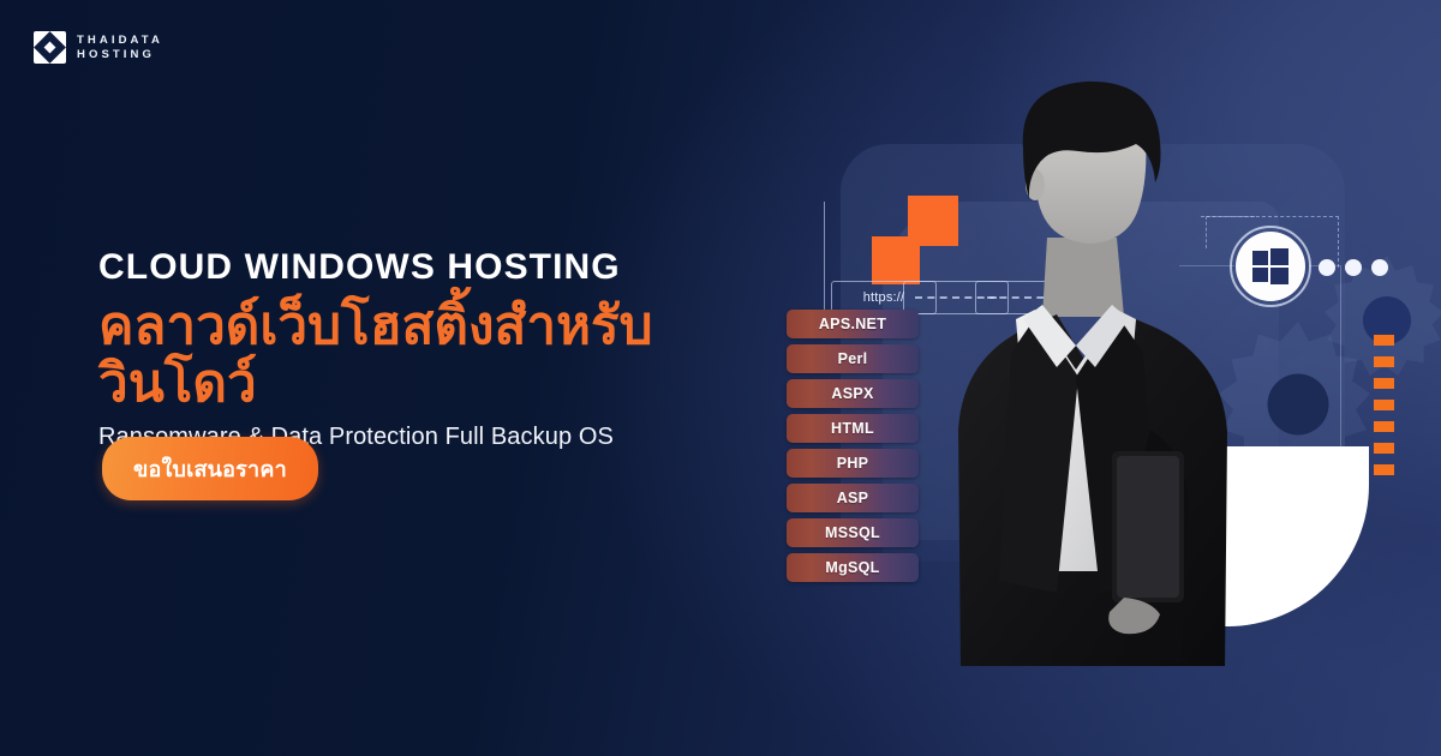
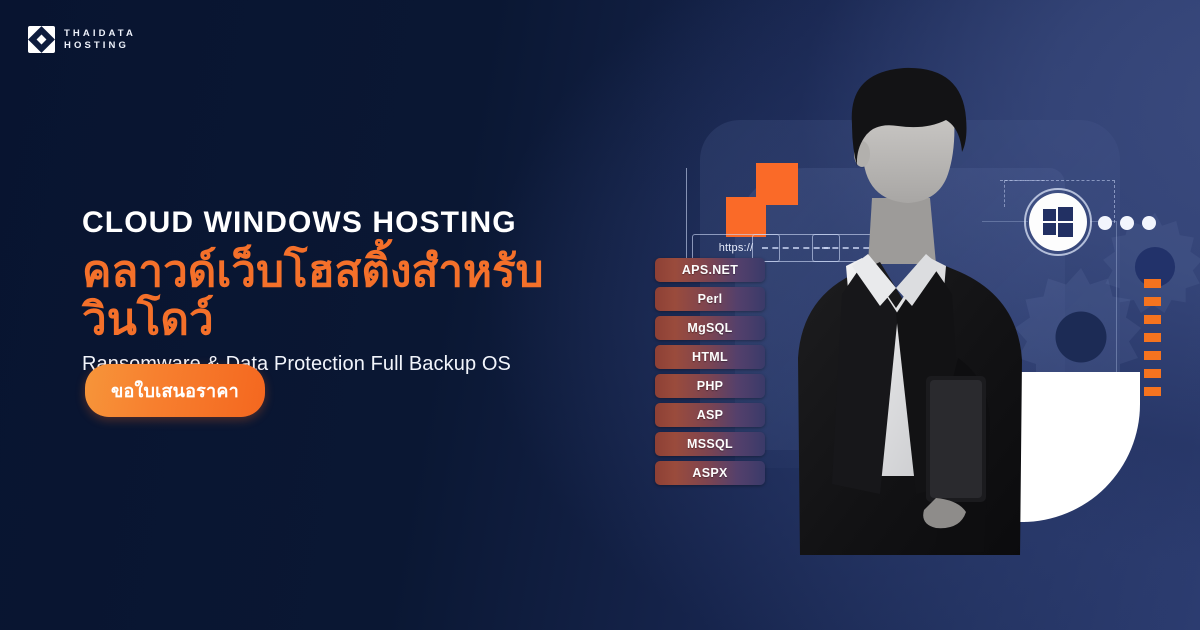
  https://
  APS.NET
  Perl
- ASPX
+ MgSQL
  HTML
  PHP
  ASP
  MSSQL
- MgSQL
+ ASPX
  THAIDATA
  HOSTING
  CLOUD WINDOWS HOSTING
  คลาวด์เว็บโฮสติ้งสำหรับวินโดว์
  ขอใบเสนอราคา
